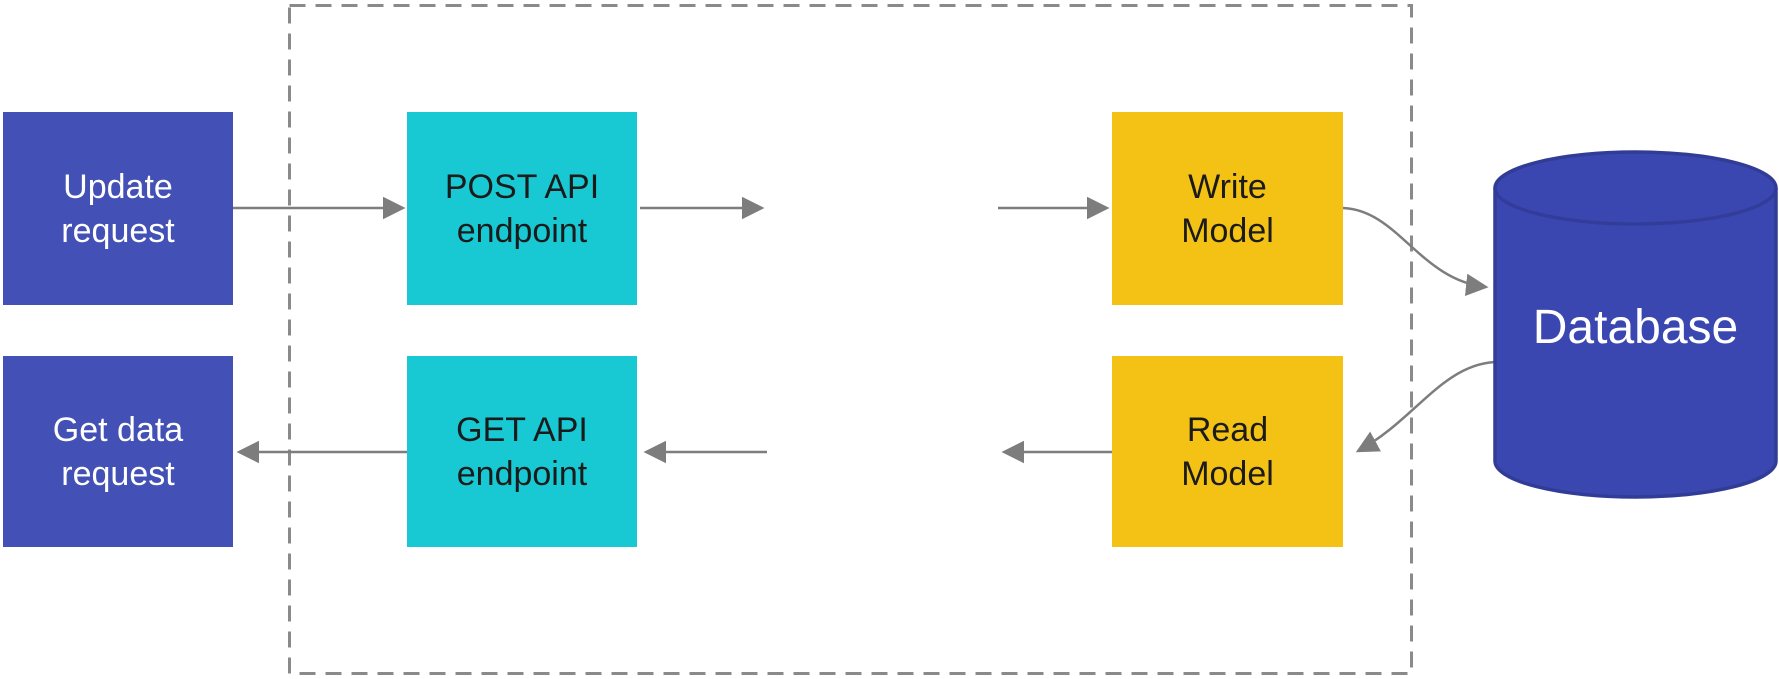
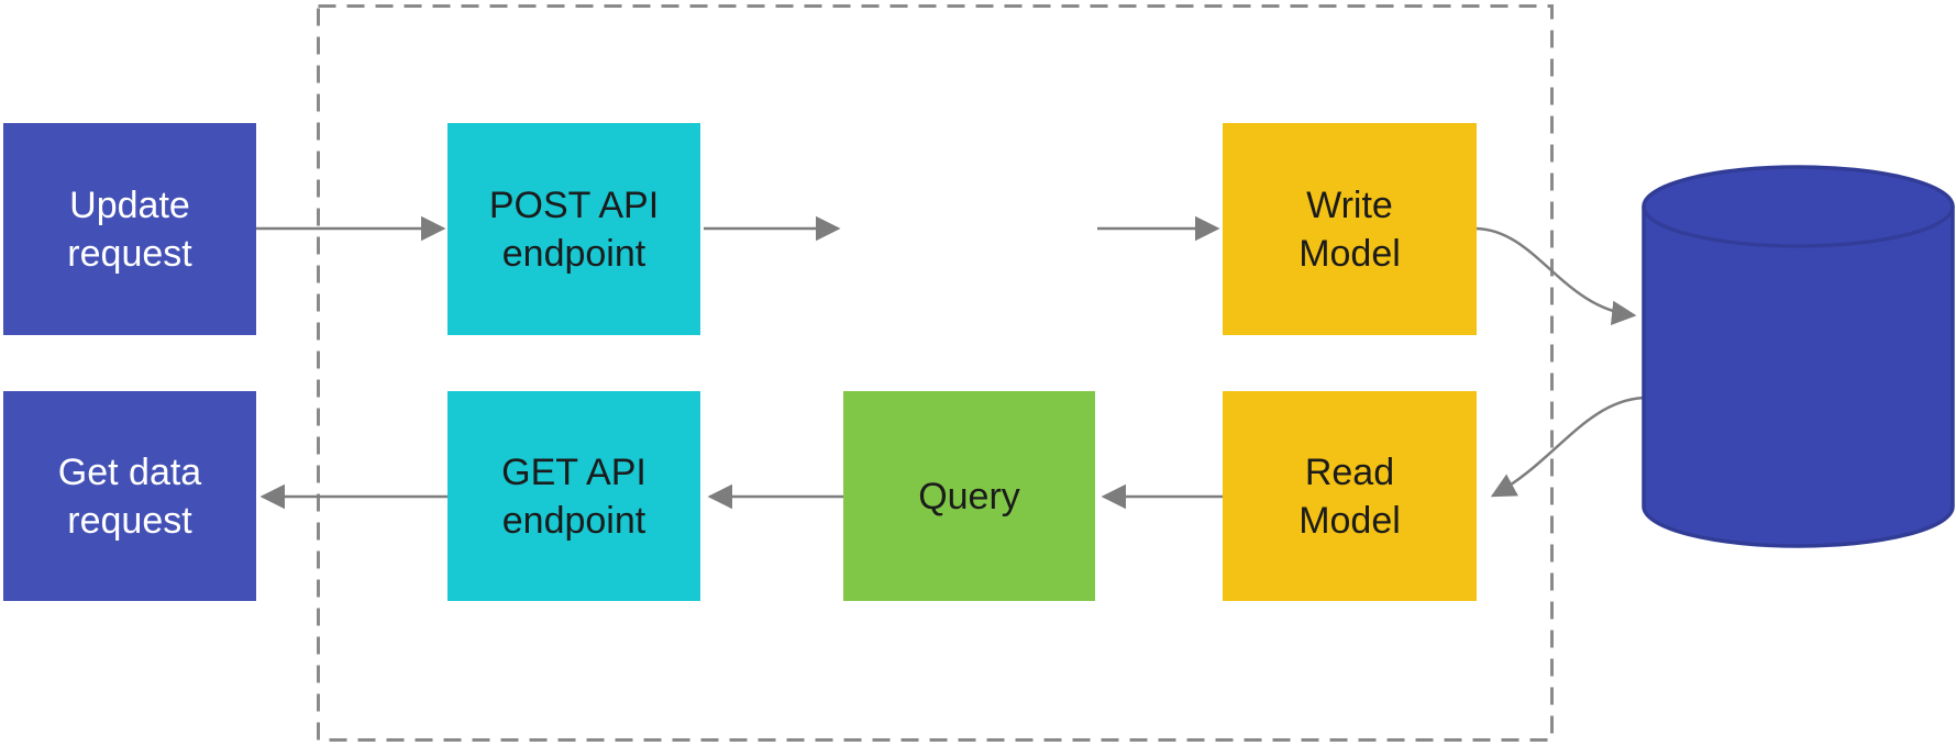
  Update
  request
  Get data
  request
  POST API
  endpoint
  GET API
  endpoint
+ Query
  Write
  Model
  Read
  Model
- Database
